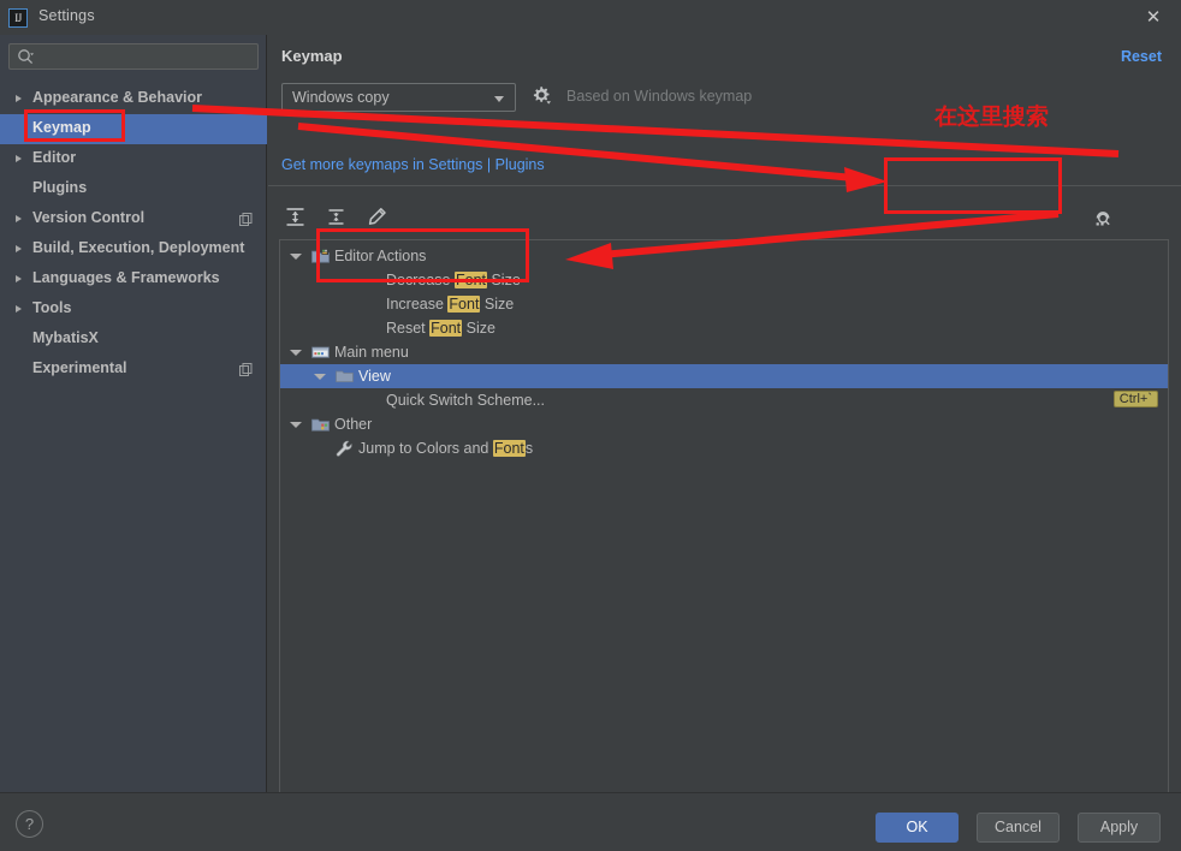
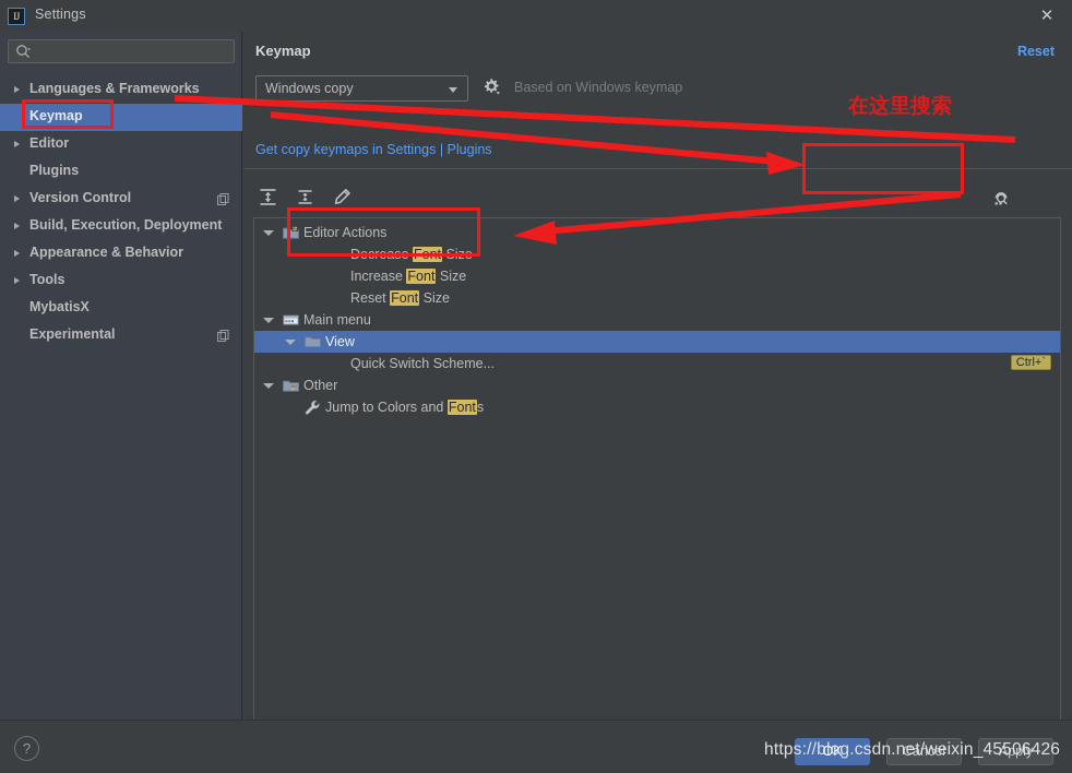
  IJ
  Settings
  ✕
- Appearance & Behavior
+ Languages & Frameworks
  Keymap
  Editor
  Plugins
  Version Control
  Build, Execution, Deployment
- Languages & Frameworks
+ Appearance & Behavior
  Tools
  MybatisX
  Experimental
  Keymap
  Reset
  Windows copy
  Based on Windows keymap
- Get more keymaps in Settings | Plugins
+ Get copy keymaps in Settings | Plugins
  Editor Actions
  Decrease Font Size
  Increase Font Size
  Reset Font Size
  Main menu
  View
  Quick Switch Scheme...
  Ctrl+`
  Other
  Jump to Colors and Fonts
  ?
  OK
  Cancel
  Apply
  在这里搜索
+ https://blog.csdn.net/weixin_45506426
